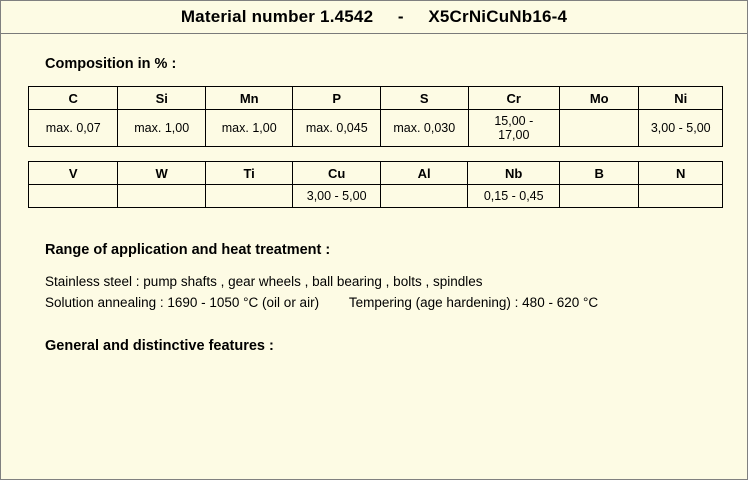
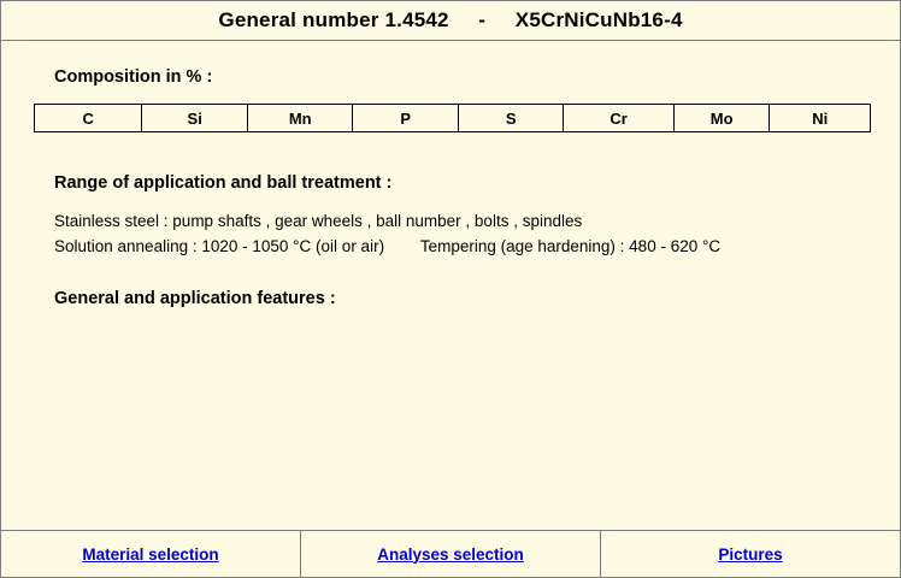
- Material number 1.4542 - X5CrNiCuNb16-4
+ General number 1.4542 - X5CrNiCuNb16-4
  Composition in % :
  C	Si	Mn	P	S	Cr	Mo	Ni
- max. 0,07	max. 1,00	max. 1,00	max. 0,045	max. 0,030	15,00 - 17,00		3,00 - 5,00
- V	W	Ti	Cu	Al	Nb	B	N
- 			3,00 - 5,00		0,15 - 0,45
- Range of application and heat treatment :
+ Range of application and ball treatment :
- Stainless steel : pump shafts , gear wheels , ball bearing , bolts , spindles
+ Stainless steel : pump shafts , gear wheels , ball number , bolts , spindles
- Solution annealing : 1690 - 1050 °C (oil or air) Tempering (age hardening) : 480 - 620 °C
+ Solution annealing : 1020 - 1050 °C (oil or air) Tempering (age hardening) : 480 - 620 °C
- General and distinctive features :
+ General and application features :
+ Material selection
+ Analyses selection
+ Pictures
